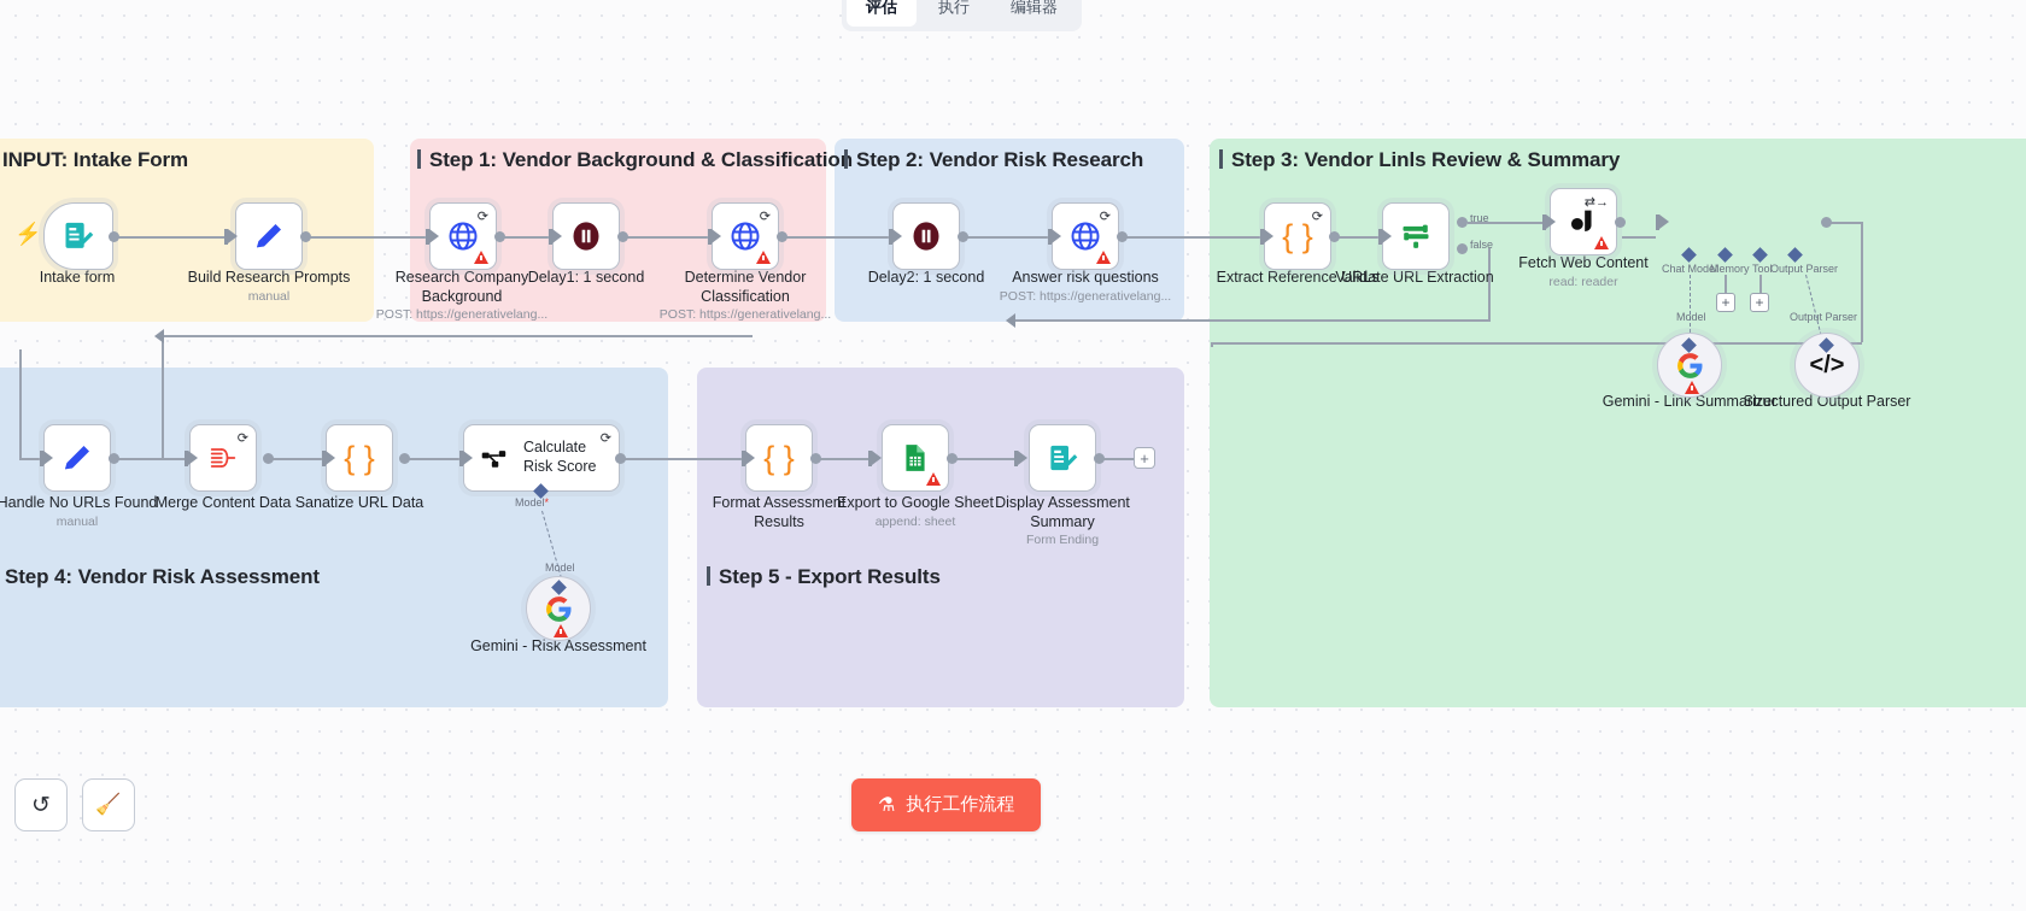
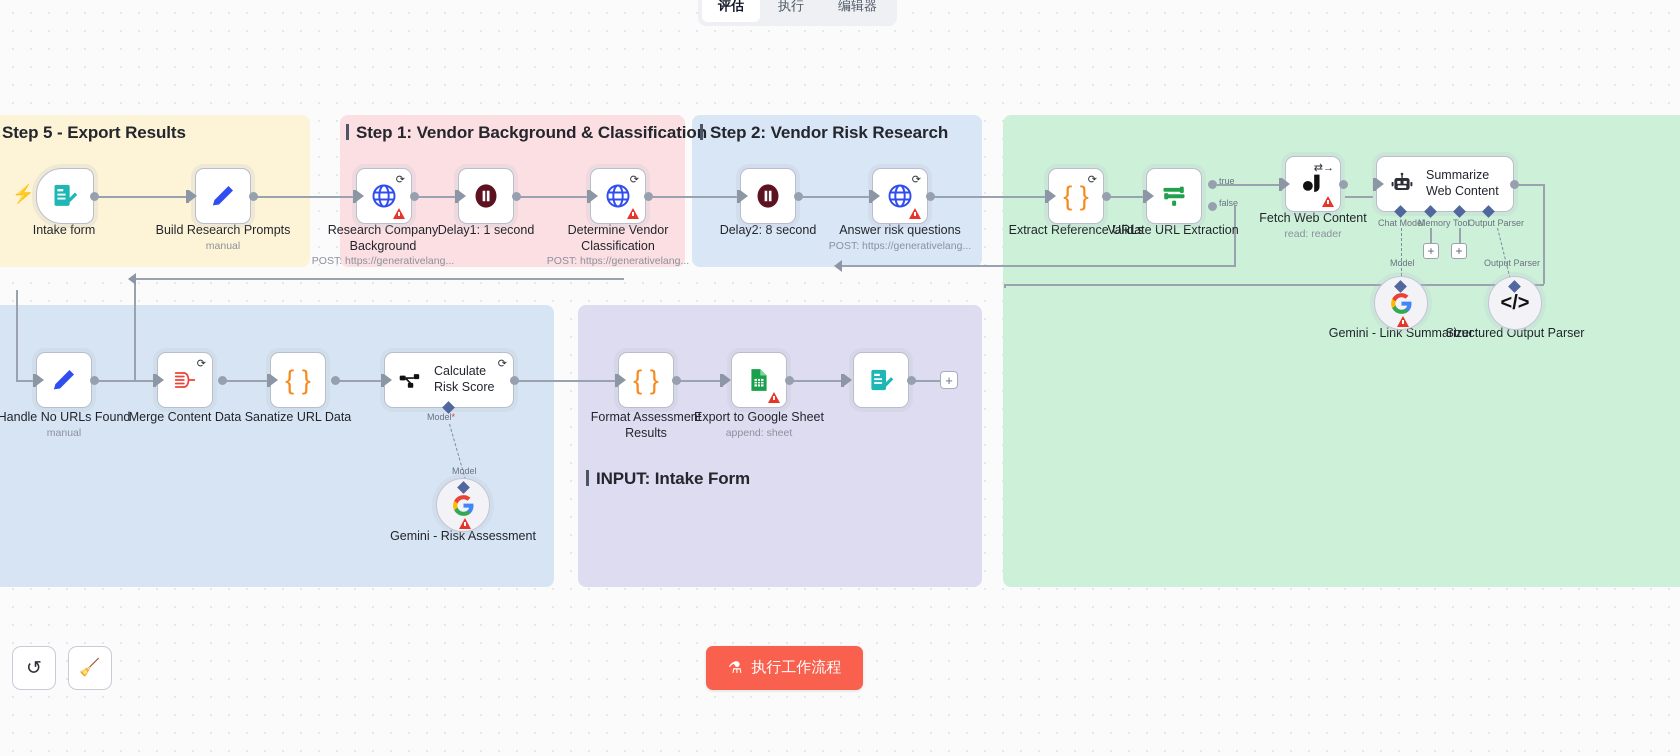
  评估
  执行
  编辑器
- INPUT: Intake Form
+ Step 5 - Export Results
  Step 1: Vendor Background & Classificatio
  Step 2: Vendor Risk Research
- Step 3: Vendor Linls Review & Summary
- Step 4: Vendor Risk Assessment
- Step 5 - Export Results
+ INPUT: Intake Form
  ⚡
  Intake form
  Build Research Prompts
  manual
  ⟳
  Research Company Background
  POST: https://generativelang...
  Delay1: 1 second
  ⟳
  Determine Vendor Classification
  POST: https://generativelang...
- Delay2: 1 second
+ Delay2: 8 second
  ⟳
  Answer risk questions
  POST: https://generativelang...
  ⟳
  { }
  Extract Reference URLs
  true
  false
  Validate URL Extraction
  ⇄→
  Fetch Web Content
  read: reader
+ Summarize Web Content
  Chat Model
  Memory
  Tool
  Output Parser
  +
  +
  Model
  Gemini - Link Summarizer
  Output Parser
  </>
  Structured Output Parser
  Handle No URLs Found
  manual
  ⟳
  Merge Content Data
  { }
  Sanatize URL Data
  ⟳
  Calculate Risk Score
  Model*
  Model
  Gemini - Risk Assessment
  { }
  Format Assessment Results
  Export to Google Sheet
  append: sheet
- Display Assessment Summary
- Form Ending
  +
  ↺
  🧹
  ⚗
  执行工作流程
